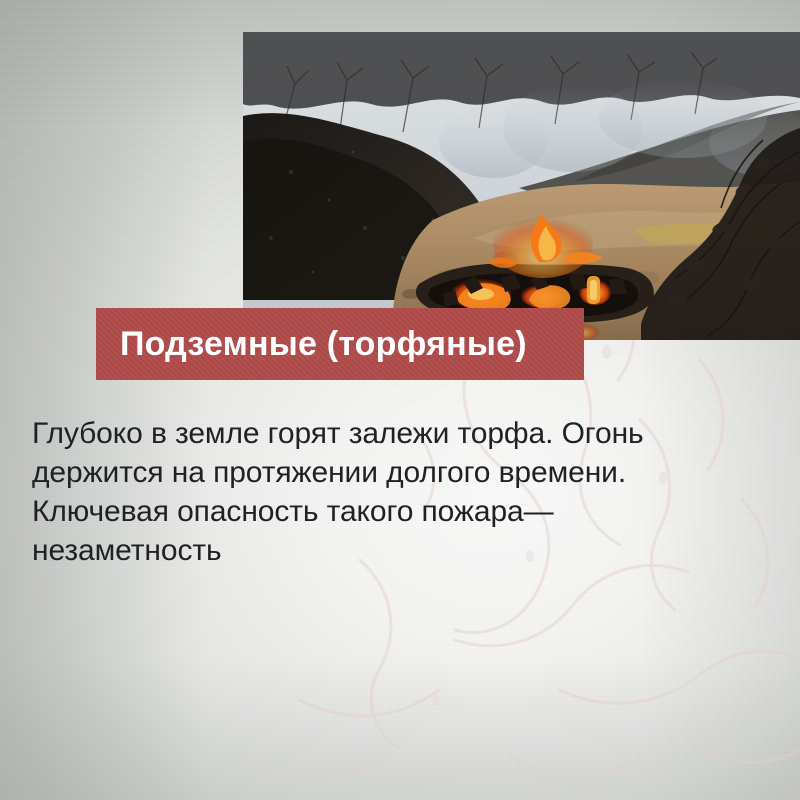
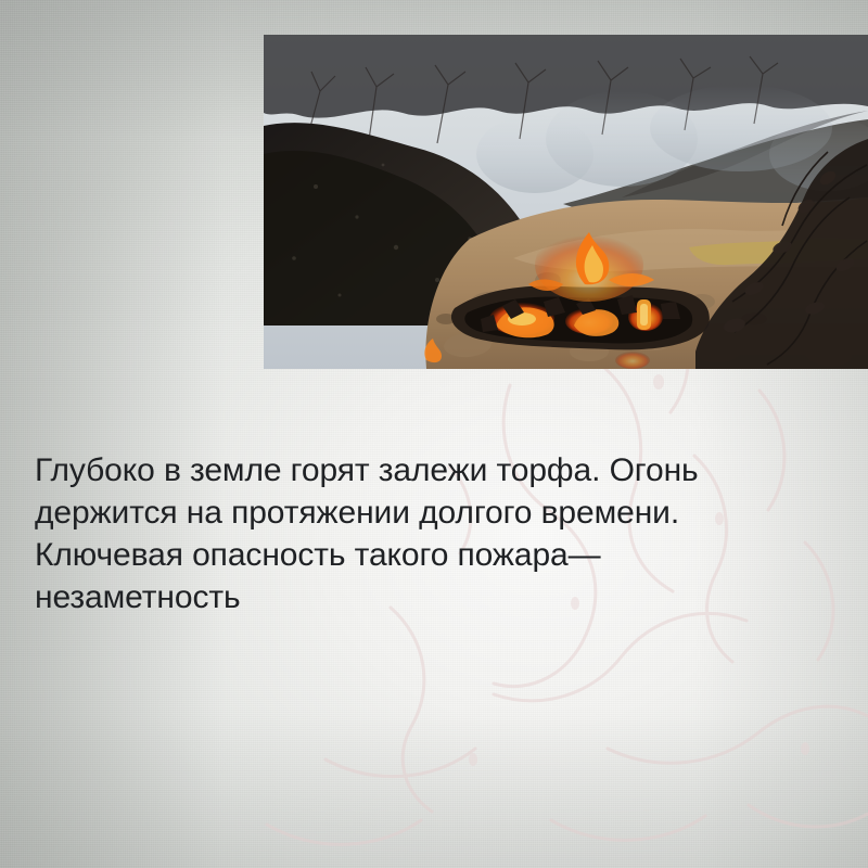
- Подземные (торфяные)
  Глубоко в земле горят залежи торфа. Огонь
  держится на протяжении долгого времени.
  Ключевая опасность такого пожара—
  незаметность
